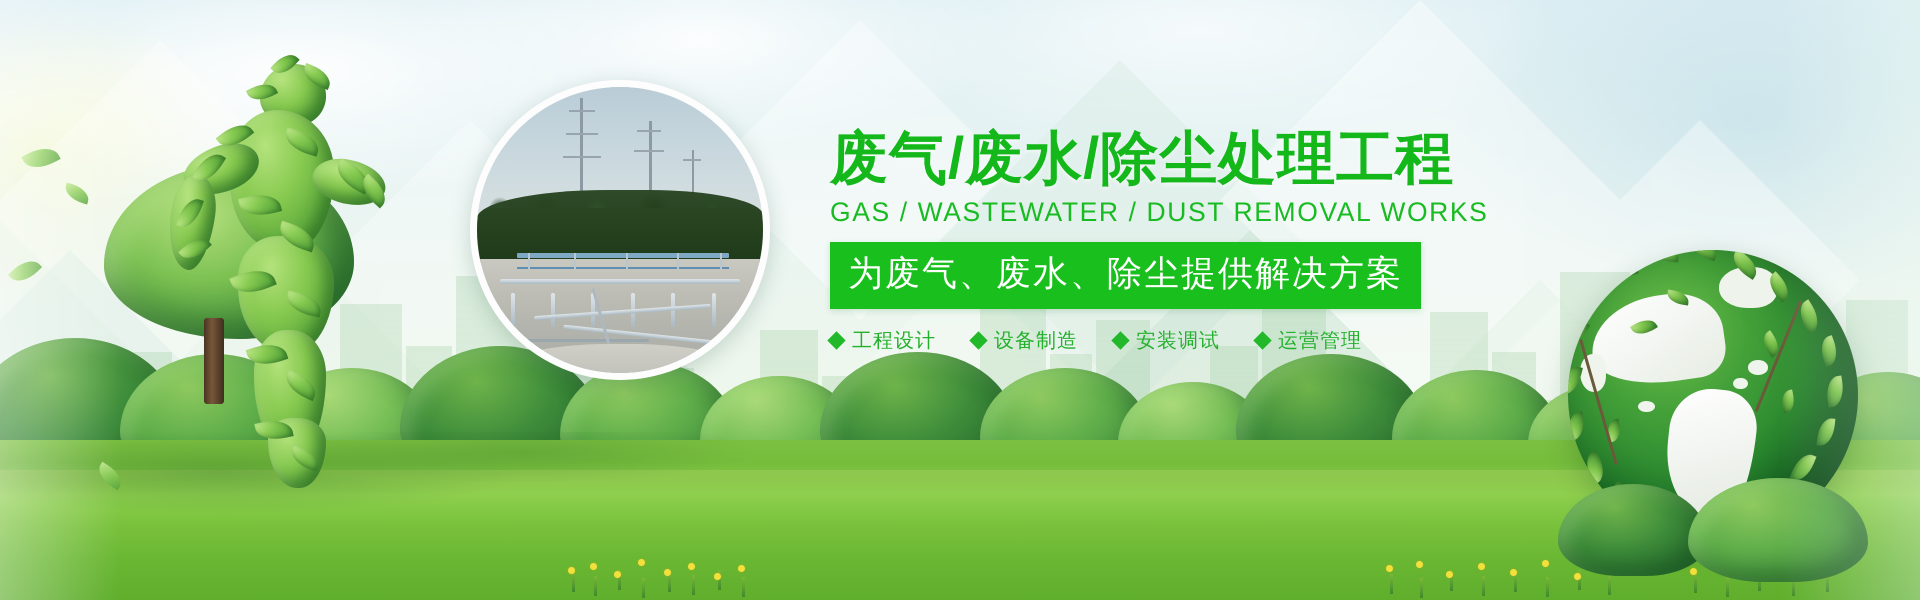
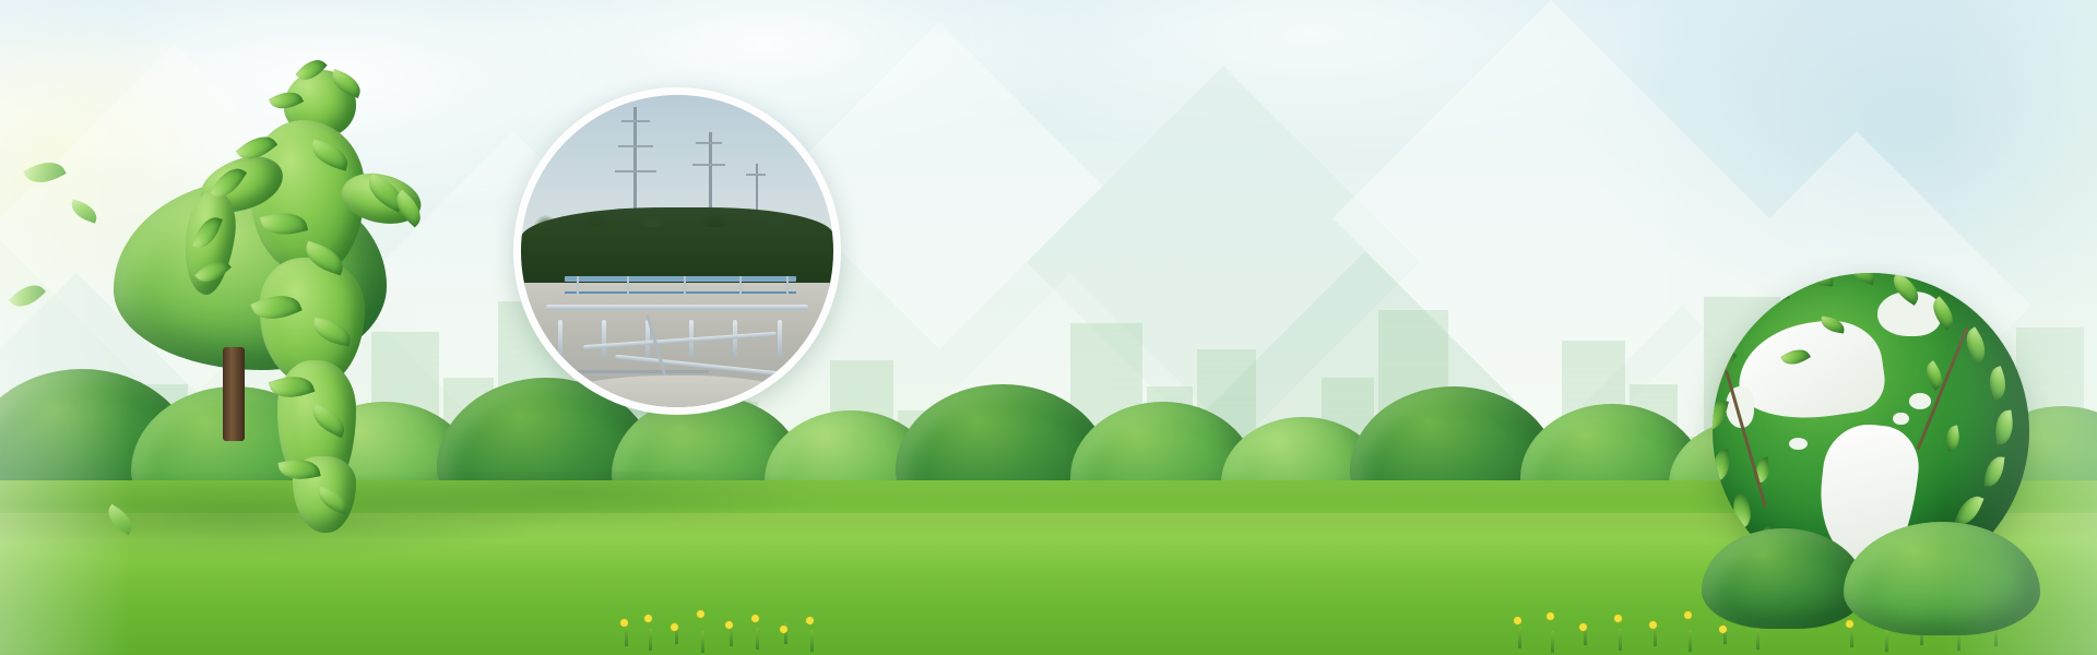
- 废气/废水/除尘处理工程
- GAS / WASTEWATER / DUST REMOVAL WORKS
- 为废气、废水、除尘提供解决方案
- 工程设计
- 设备制造
- 安装调试
- 运营管理
